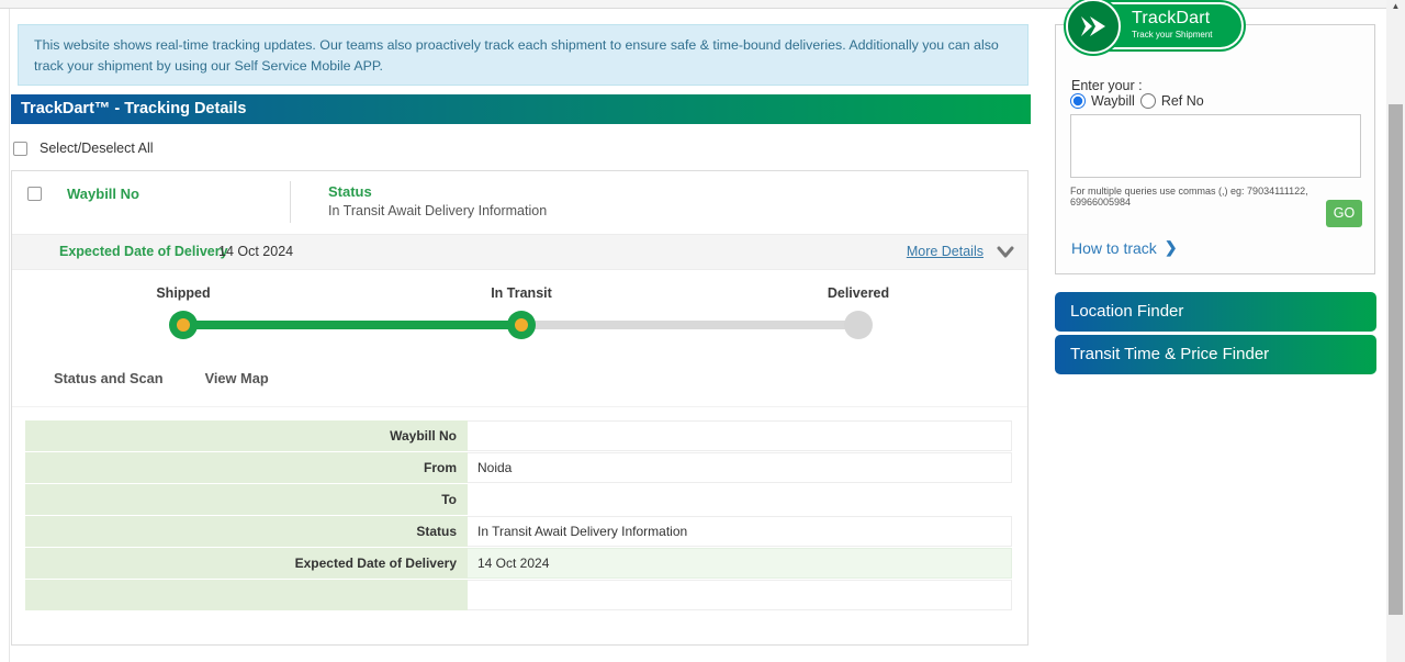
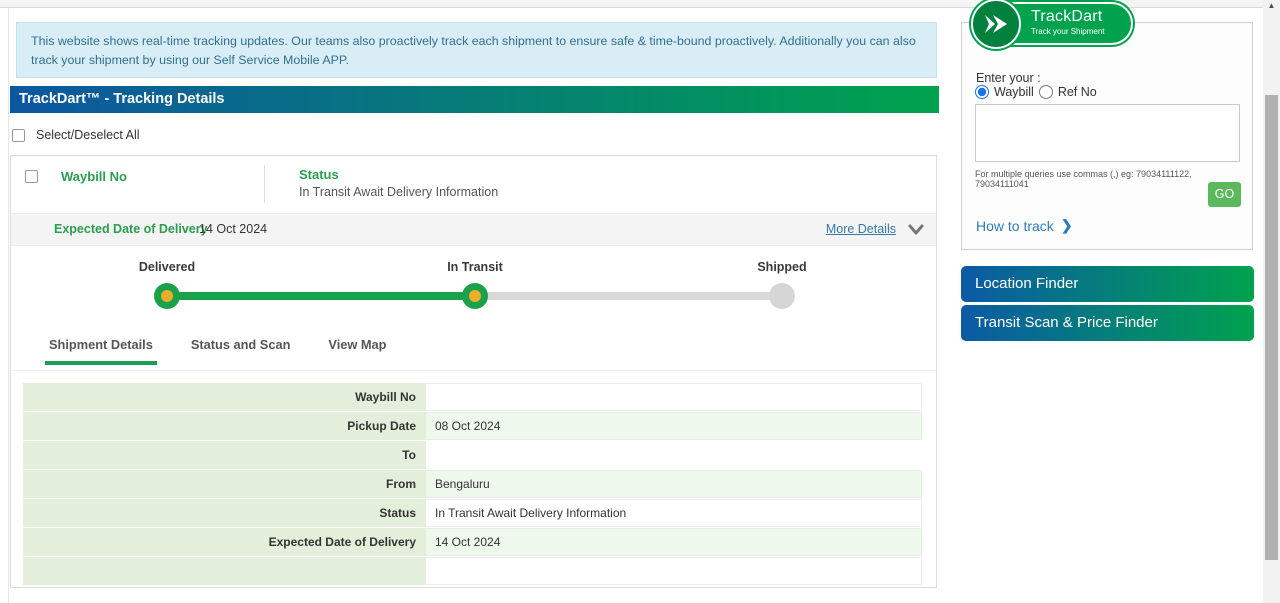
- This website shows real-time tracking updates. Our teams also proactively track each shipment to ensure safe & time-bound deliveries. Additionally you can also track your shipment by using our Self Service Mobile APP.
+ This website shows real-time tracking updates. Our teams also proactively track each shipment to ensure safe & time-bound proactively. Additionally you can also track your shipment by using our Self Service Mobile APP.
  TrackDart™ - Tracking Details
  Select/Deselect All
  Waybill No
  Status
  In Transit Await Delivery Information
  Expected Date of Delivery
  14 Oct 2024
  More Details
- Shipped
+ Delivered
  In Transit
- Delivered
+ Shipped
+ Shipment Details
  Status and Scan
  View Map
  Waybill No
+ Pickup Date
+ 08 Oct 2024
- From
+ To
- Noida
- To
+ From
+ Bengaluru
  Status
  In Transit Await Delivery Information
  Expected Date of Delivery
  14 Oct 2024
  TrackDart
  Track your Shipment
  Enter your :
  Waybill
  Ref No
- For multiple queries use commas (,) eg: 79034111122, 69966005984
+ For multiple queries use commas (,) eg: 79034111122, 79034111041
  GO
  How to track
  ❯
  Location Finder
- Transit Time & Price Finder
+ Transit Scan & Price Finder
  ▲
